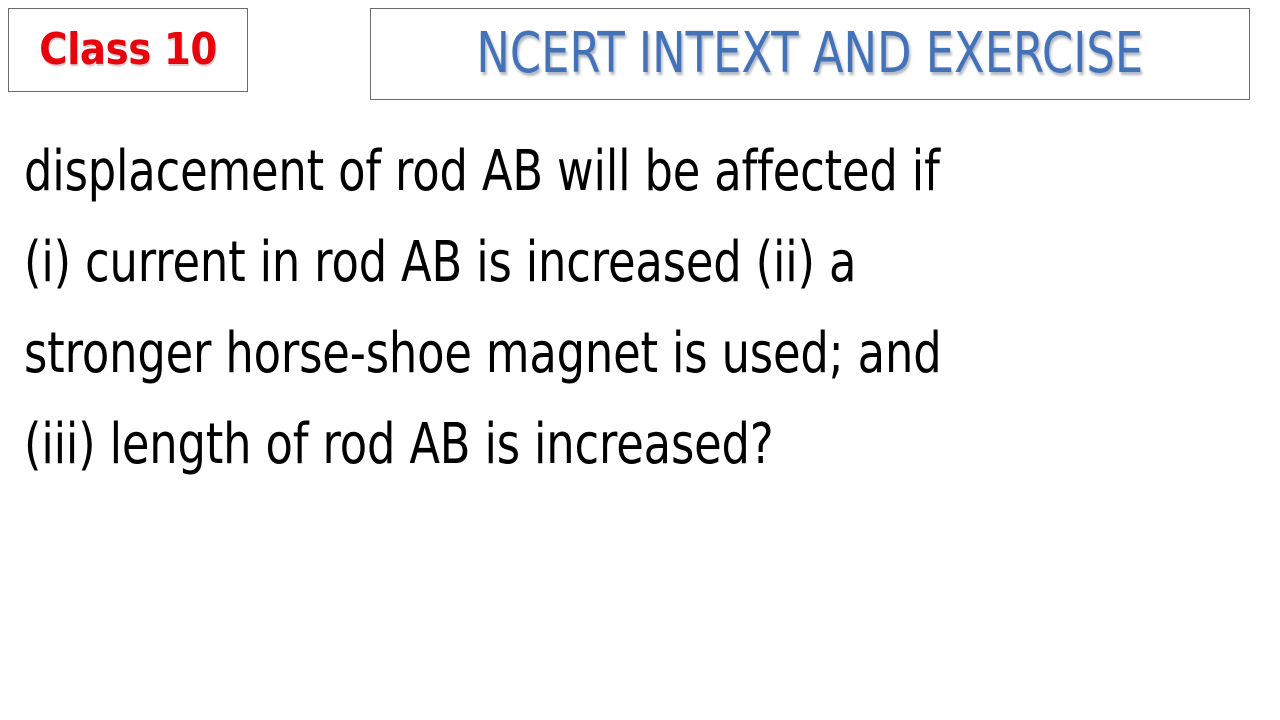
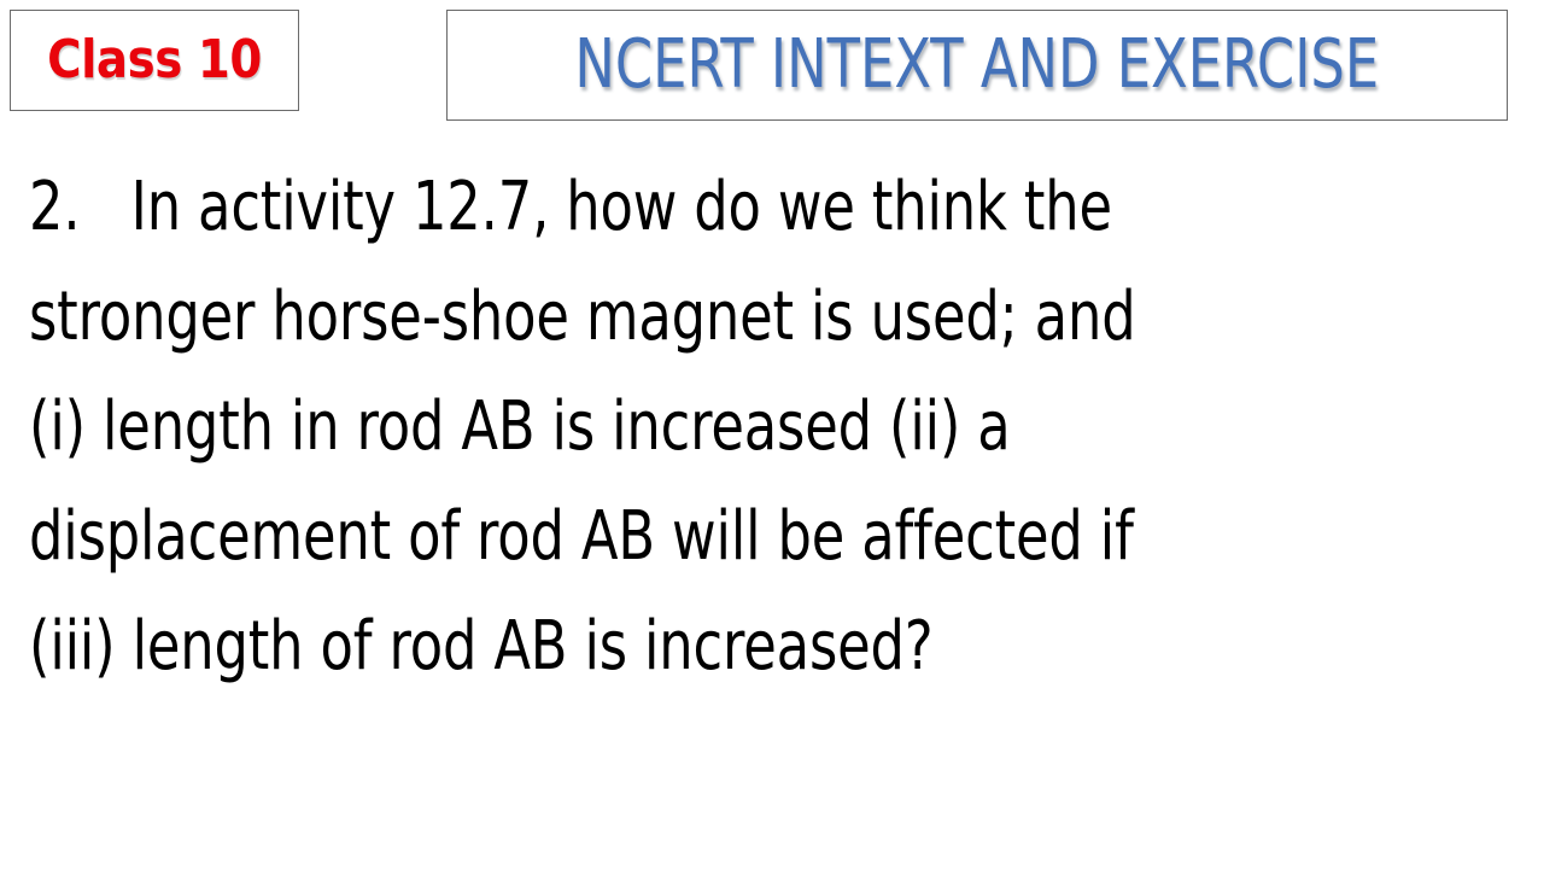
  Class 10
  NCERT INTEXT AND EXERCISE
+ 2. In activity 12.7, how do we think the
- displacement of rod AB will be affected if
+ stronger horse-shoe magnet is used; and
- (i) current in rod AB is increased (ii) a
+ (i) length in rod AB is increased (ii) a
- stronger horse-shoe magnet is used; and
+ displacement of rod AB will be affected if
  (iii) length of rod AB is increased?
